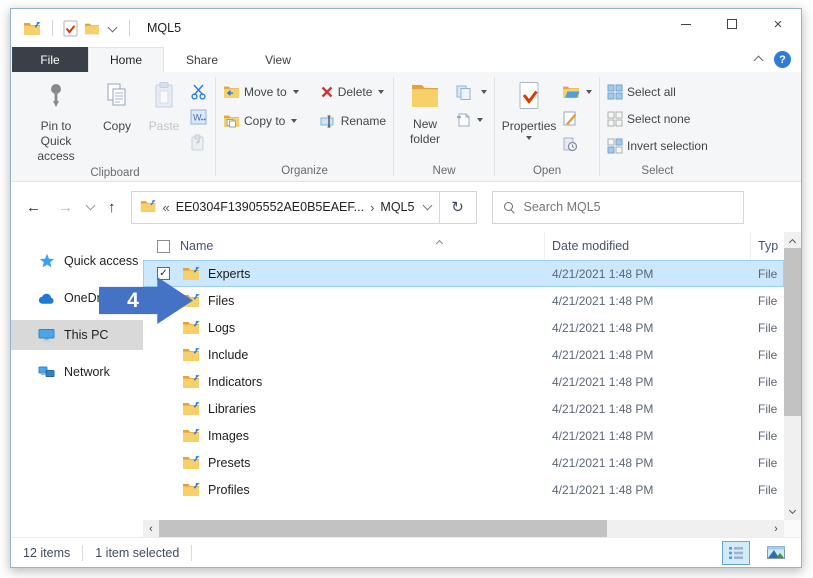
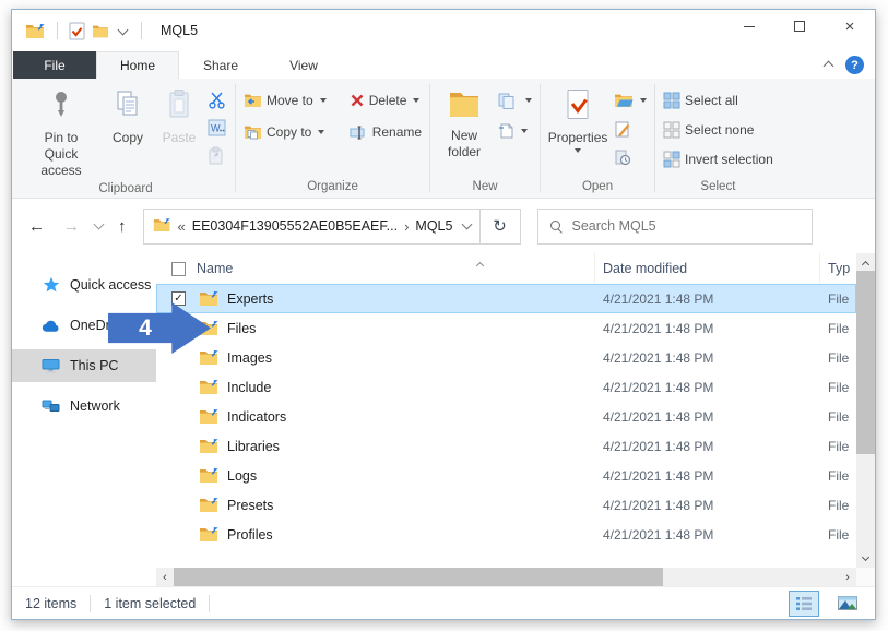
  MQL5
  ×
  File
  Home
  Share
  View
  ?
  Pin to Quick access
  Copy
  Paste
  W
  Clipboard
  Move to
  Copy to
  Delete
  Rename
  Organize
  New folder
  New
  Properties
  Open
  Select all
  Select none
  Invert selection
  Select
  ←
  →
  ↑
  «
  EE0304F13905552AE0B5EAEF...
  ›
  MQL5
  ↻
  Search MQL5
  Quick access
  This PC
  Network
  Name
  Date modified
  Typ
  ✓
  Experts
  4/21/2021 1:48 PM
  File
  Files
  4/21/2021 1:48 PM
  File
- Logs
+ Images
  4/21/2021 1:48 PM
  File
  Include
  4/21/2021 1:48 PM
  File
  Indicators
  4/21/2021 1:48 PM
  File
  Libraries
  4/21/2021 1:48 PM
  File
- Images
+ Logs
  4/21/2021 1:48 PM
  File
  Presets
  4/21/2021 1:48 PM
  File
  Profiles
  4/21/2021 1:48 PM
  File
  ‹
  ›
  12 items
  1 item selected
  4
